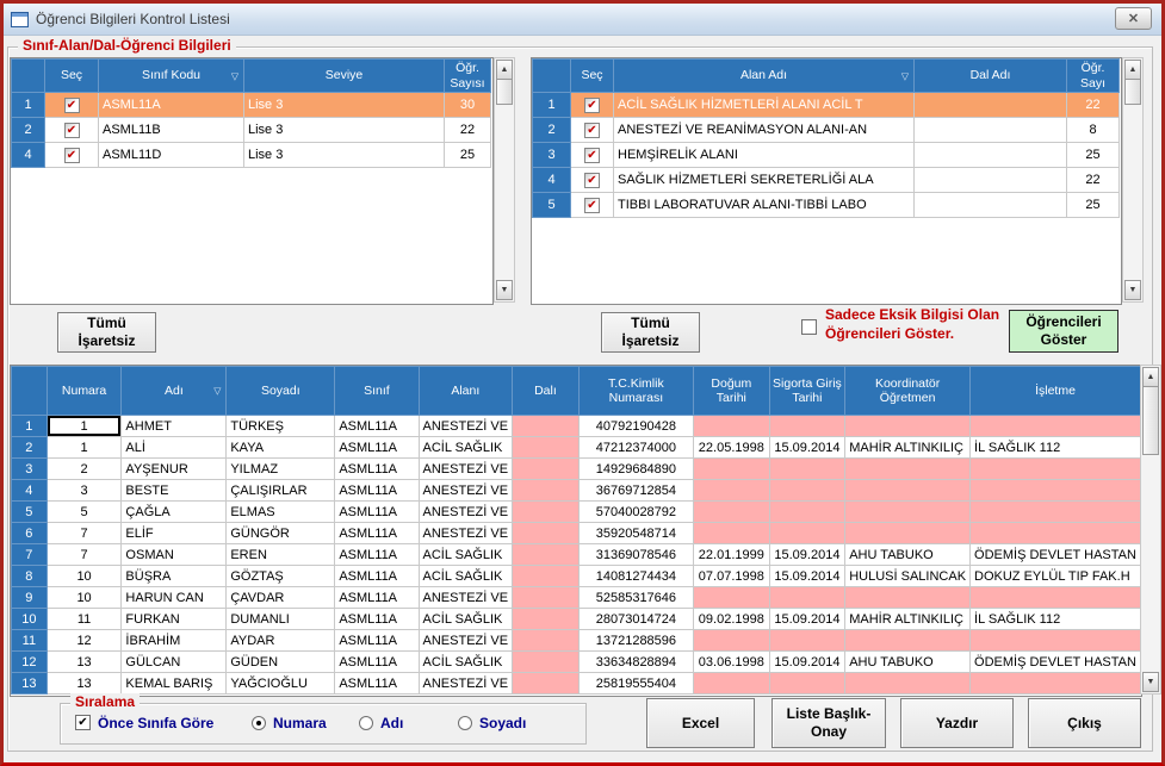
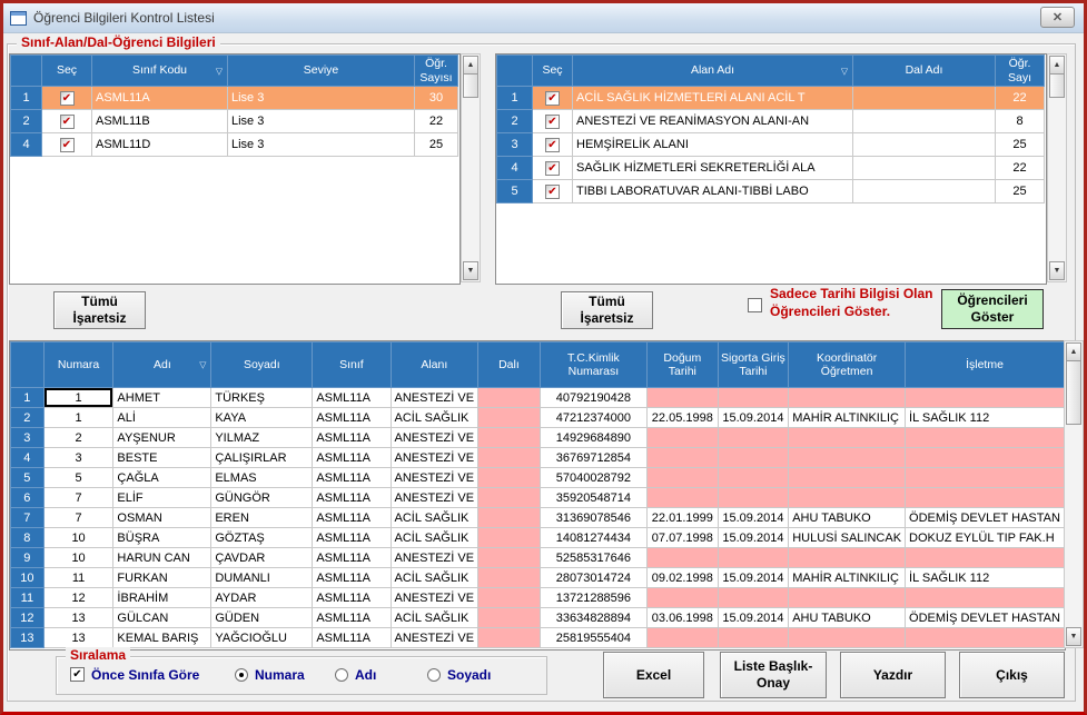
  Öğrenci Bilgileri Kontrol Listesi
  ✕
  Sınıf-Alan/Dal-Öğrenci Bilgileri
  	Seç	Sınıf Kodu ▽	Seviye	Öğr. Sayısı
  1	✔	ASML11A	Lise 3	30
  2	✔	ASML11B	Lise 3	22
  4	✔	ASML11D	Lise 3	25
  	Seç	Alan Adı ▽	Dal Adı	Öğr. Sayı
  1	✔	ACİL SAĞLIK HİZMETLERİ ALANI ACİL T		22
  2	✔	ANESTEZİ VE REANİMASYON ALANI-AN		8
  3	✔	HEMŞİRELİK ALANI		25
  4	✔	SAĞLIK HİZMETLERİ SEKRETERLİĞİ ALA		22
  5	✔	TIBBI LABORATUVAR ALANI-TIBBİ LABO		25
  Tümü İşaretsiz
  Tümü İşaretsiz
- Sadece Eksik Bilgisi Olan Öğrencileri Göster.
+ Sadece Tarihi Bilgisi Olan Öğrencileri Göster.
  Öğrencileri Göster
  	Numara	Adı ▽	Soyadı	Sınıf	Alanı	Dalı	T.C.Kimlik Numarası	Doğum Tarihi	Sigorta Giriş Tarihi	Koordinatör Öğretmen	İşletme
  1	1	AHMET	TÜRKEŞ	ASML11A	ANESTEZİ VE		40792190428
  2	1	ALİ	KAYA	ASML11A	ACİL SAĞLIK		47212374000	22.05.1998	15.09.2014	MAHİR ALTINKILIÇ	İL SAĞLIK 112
  3	2	AYŞENUR	YILMAZ	ASML11A	ANESTEZİ VE		14929684890
  4	3	BESTE	ÇALIŞIRLAR	ASML11A	ANESTEZİ VE		36769712854
  5	5	ÇAĞLA	ELMAS	ASML11A	ANESTEZİ VE		57040028792
  6	7	ELİF	GÜNGÖR	ASML11A	ANESTEZİ VE		35920548714
  7	7	OSMAN	EREN	ASML11A	ACİL SAĞLIK		31369078546	22.01.1999	15.09.2014	AHU TABUKO	ÖDEMİŞ DEVLET HASTAN
  8	10	BÜŞRA	GÖZTAŞ	ASML11A	ACİL SAĞLIK		14081274434	07.07.1998	15.09.2014	HULUSİ SALINCAK	DOKUZ EYLÜL TIP FAK.H
  9	10	HARUN CAN	ÇAVDAR	ASML11A	ANESTEZİ VE		52585317646
  10	11	FURKAN	DUMANLI	ASML11A	ACİL SAĞLIK		28073014724	09.02.1998	15.09.2014	MAHİR ALTINKILIÇ	İL SAĞLIK 112
  11	12	İBRAHİM	AYDAR	ASML11A	ANESTEZİ VE		13721288596
  12	13	GÜLCAN	GÜDEN	ASML11A	ACİL SAĞLIK		33634828894	03.06.1998	15.09.2014	AHU TABUKO	ÖDEMİŞ DEVLET HASTAN
  13	13	KEMAL BARIŞ	YAĞCIOĞLU	ASML11A	ANESTEZİ VE		25819555404
  Sıralama
  ✔
  Önce Sınıfa Göre
  Numara
  Adı
  Soyadı
  Excel
  Liste Başlık-Onay
  Yazdır
  Çıkış
